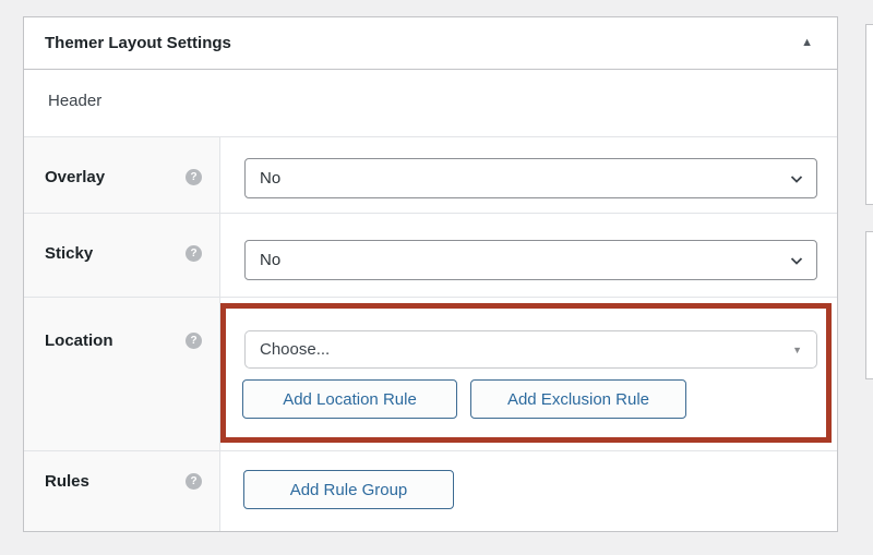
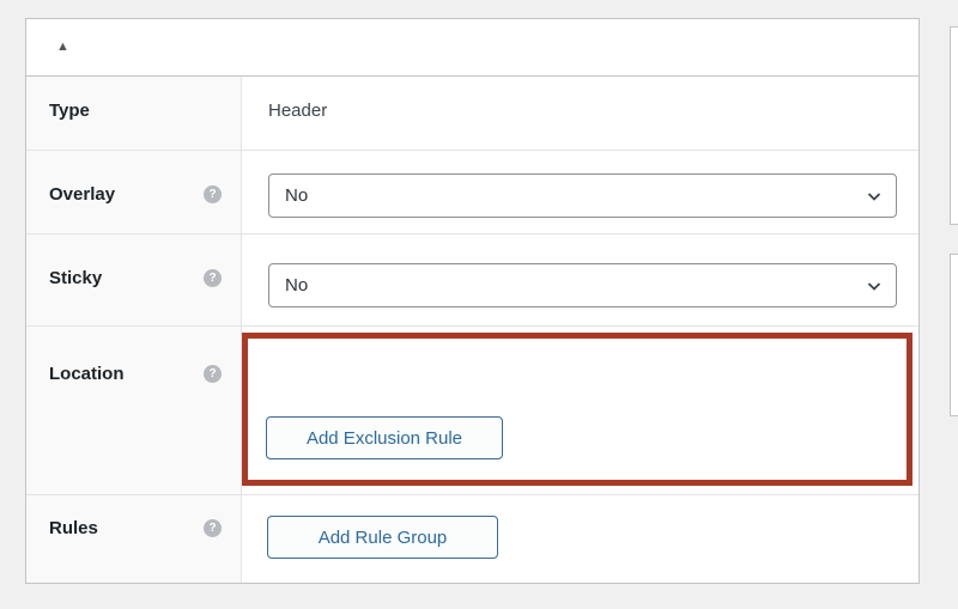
- Themer Layout Settings
  ▲
+ Type
  Header
  Overlay
  ?
  No
  Sticky
  ?
  No
  Location
  ?
- Choose...
- ▼
- Add Location Rule
  Add Exclusion Rule
  Rules
  ?
  Add Rule Group
